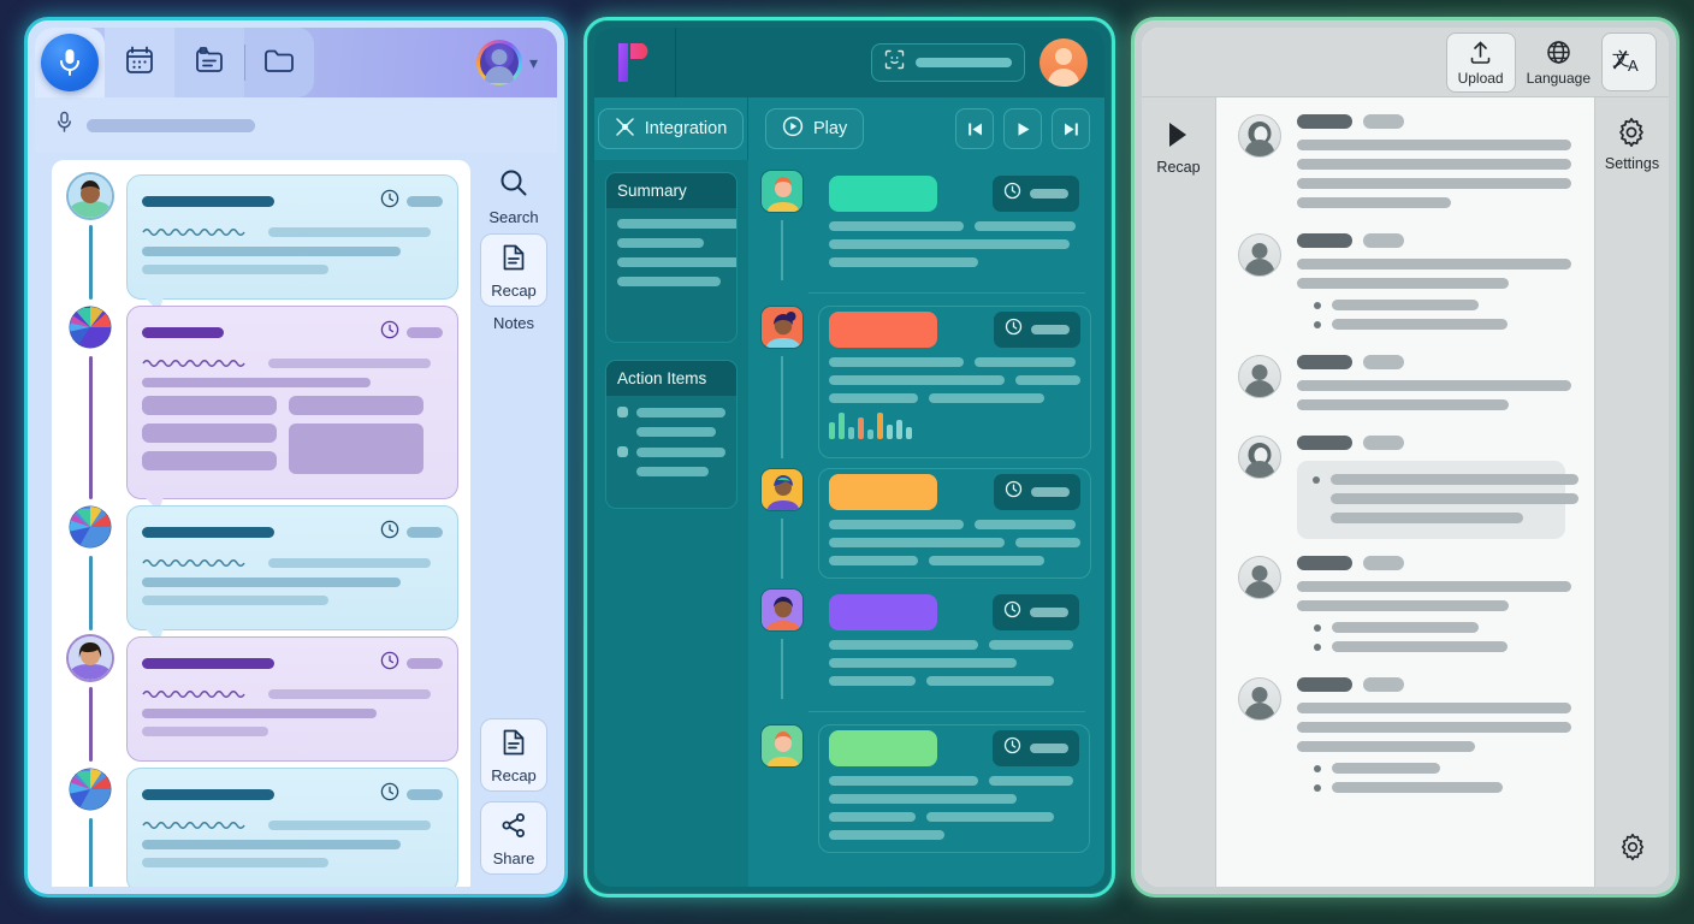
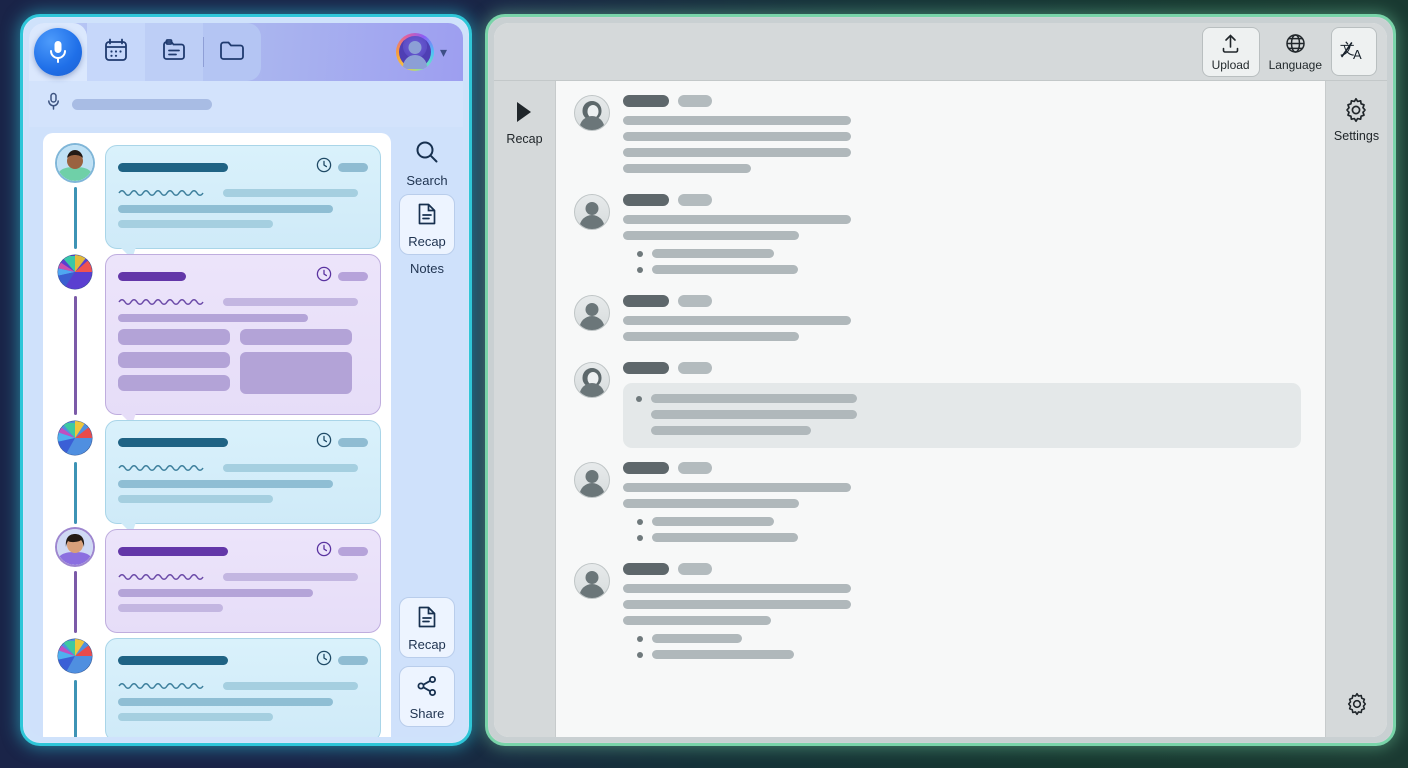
  ▾
  Search
  Recap
  Notes
  Recap
  Share
- Integration
- Play
- Summary
- Action Items
  Upload
  Language
  A
  Recap
  Settings
